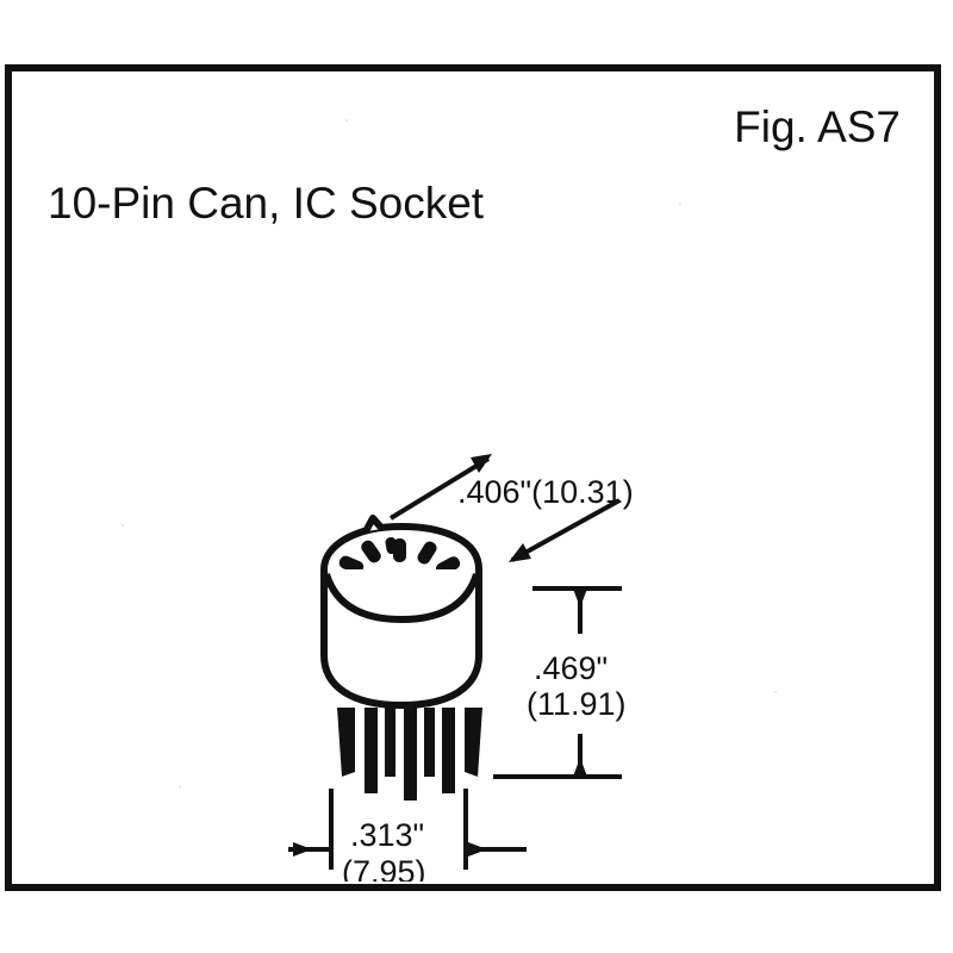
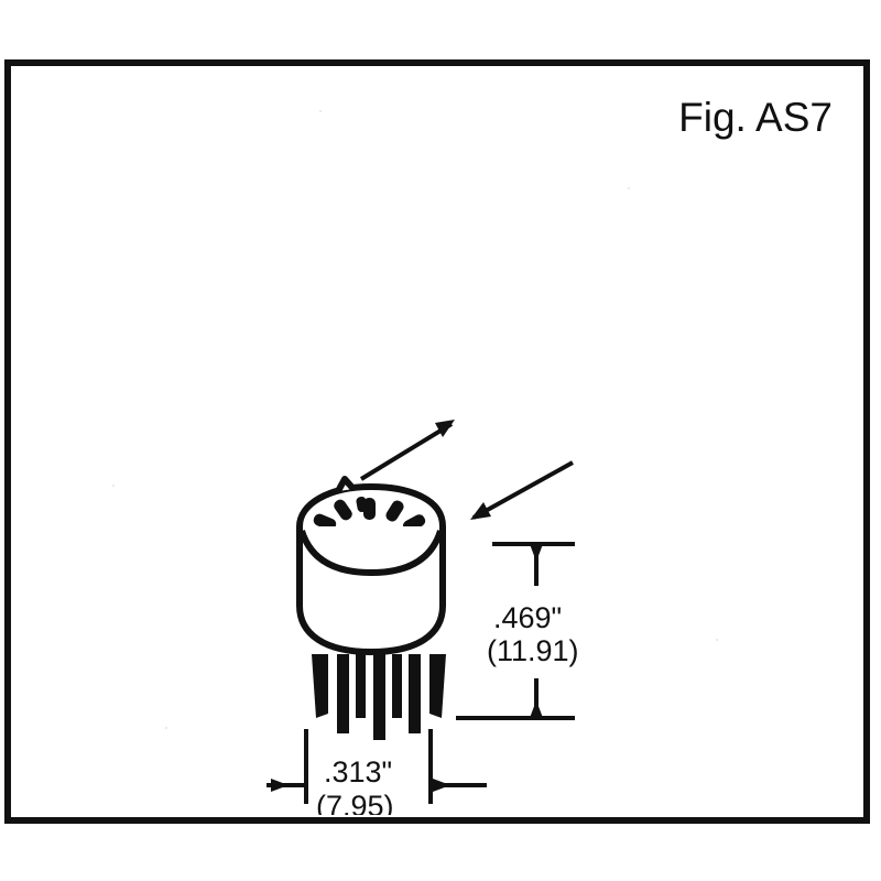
  Fig. AS7
- 10-Pin Can, IC Socket
- .406"(10.31)
  .469"
  (11.91)
  .313"
  (7.95)
